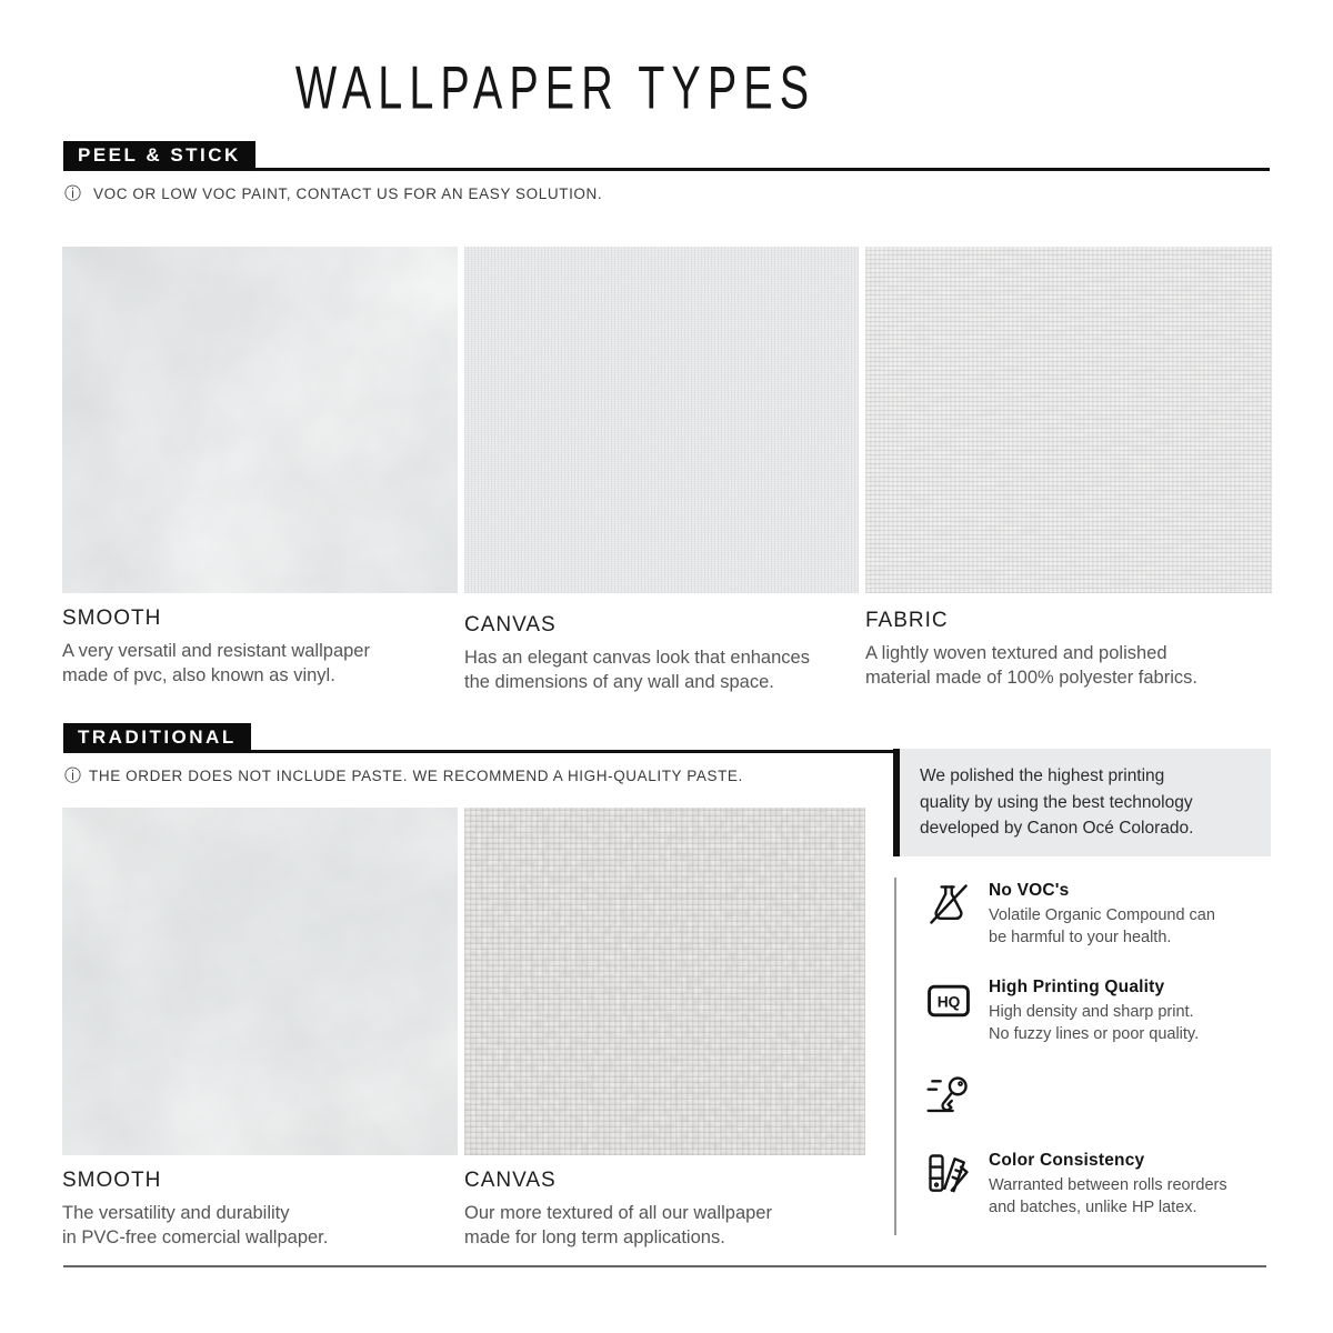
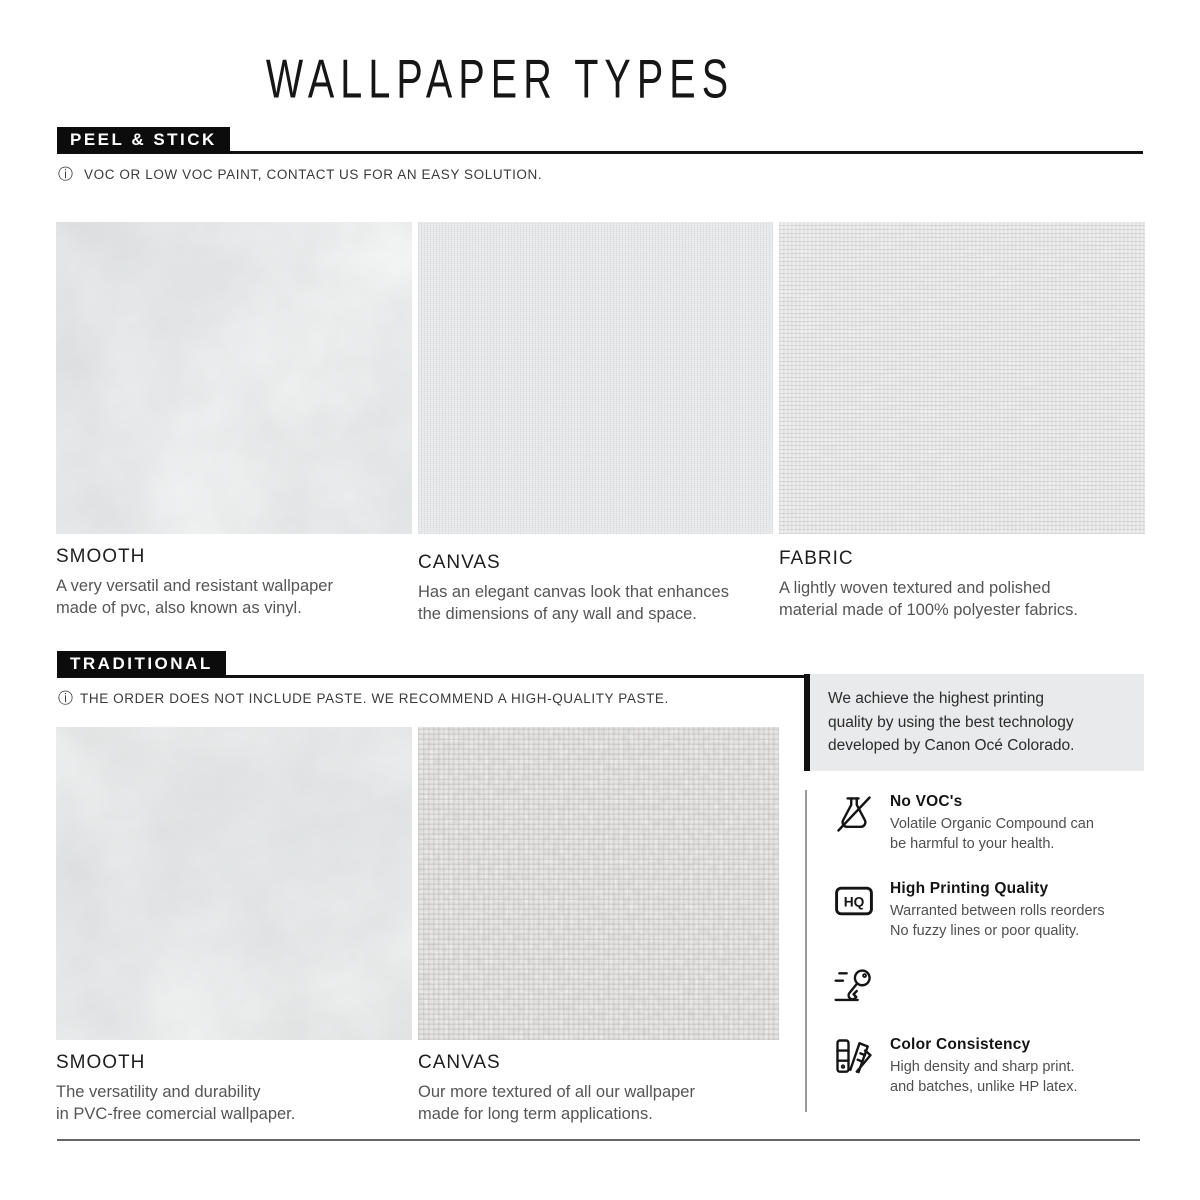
  WALLPAPER TYPES
  PEEL & STICK
  ⓘ
  VOC OR LOW VOC PAINT, CONTACT US FOR AN EASY SOLUTION.
  SMOOTH
  A very versatil and resistant wallpaper
  made of pvc, also known as vinyl.
  CANVAS
  Has an elegant canvas look that enhances
  the dimensions of any wall and space.
  FABRIC
  A lightly woven textured and polished
  material made of 100% polyester fabrics.
  TRADITIONAL
  ⓘ
  THE ORDER DOES NOT INCLUDE PASTE. WE RECOMMEND A HIGH-QUALITY PASTE.
  SMOOTH
  The versatility and durability
  in PVC-free comercial wallpaper.
  CANVAS
  Our more textured of all our wallpaper
  made for long term applications.
- We polished the highest printing
+ We achieve the highest printing
  quality by using the best technology
  developed by Canon Océ Colorado.
  No VOC's
  Volatile Organic Compound can
  be harmful to your health.
  HQ
  High Printing Quality
- High density and sharp print.
+ Warranted between rolls reorders
  No fuzzy lines or poor quality.
  Color Consistency
- Warranted between rolls reorders
+ High density and sharp print.
  and batches, unlike HP latex.
